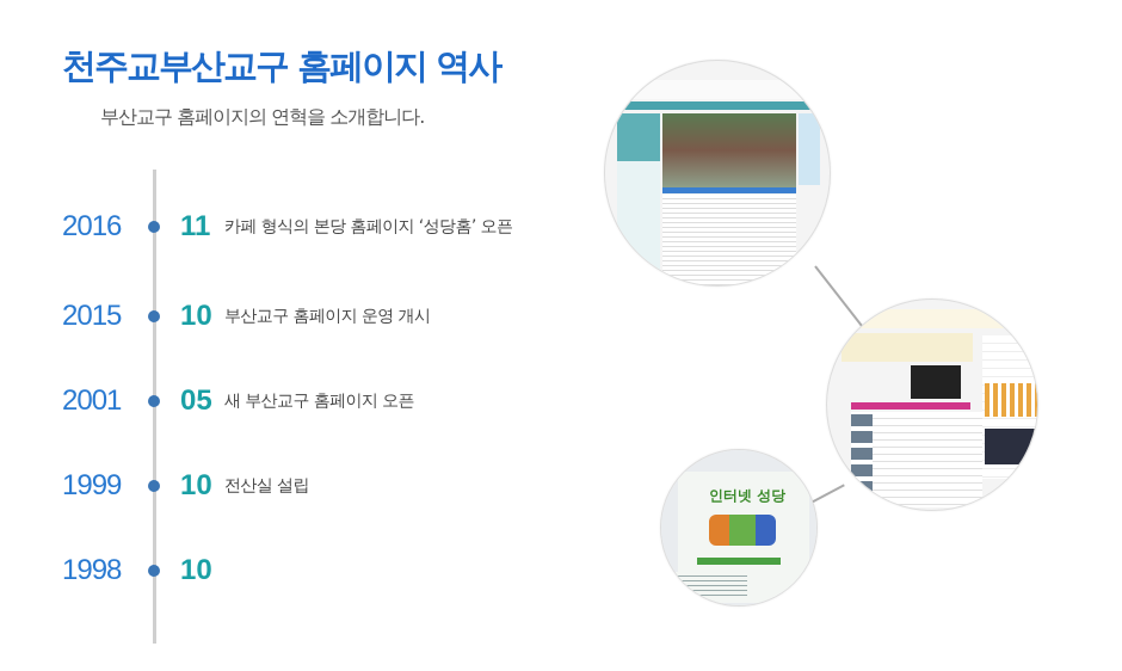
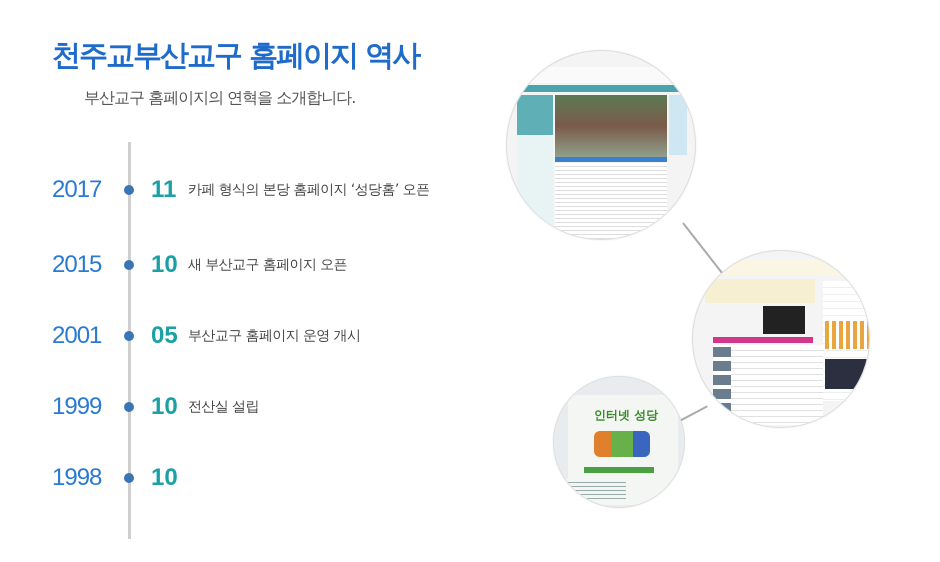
  천주교부산교구 홈페이지 역사
  부산교구 홈페이지의 연혁을 소개합니다.
- 2016
+ 2017
  11
  카페 형식의 본당 홈페이지 ‘성당홈’ 오픈
  2015
  10
- 부산교구 홈페이지 운영 개시
+ 새 부산교구 홈페이지 오픈
  2001
  05
- 새 부산교구 홈페이지 오픈
+ 부산교구 홈페이지 운영 개시
  1999
  10
  전산실 설립
  1998
  10
  인터넷 성당
